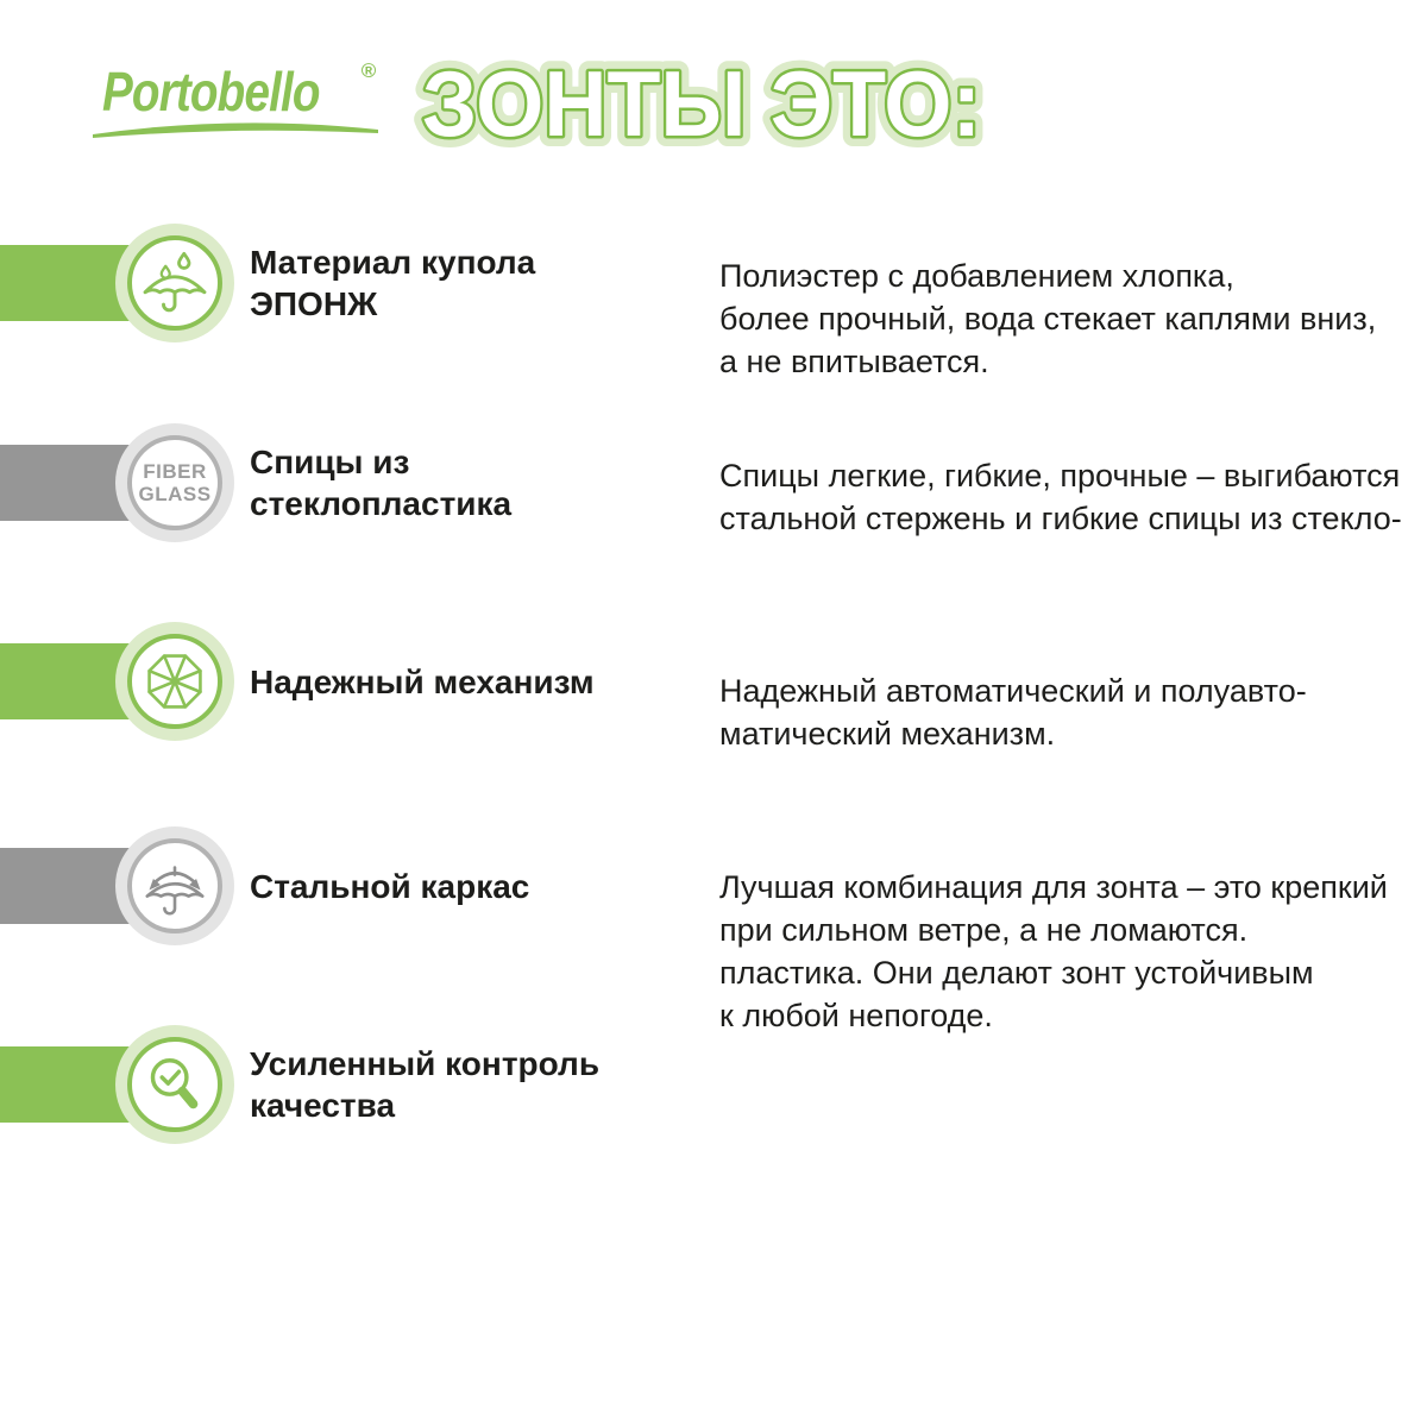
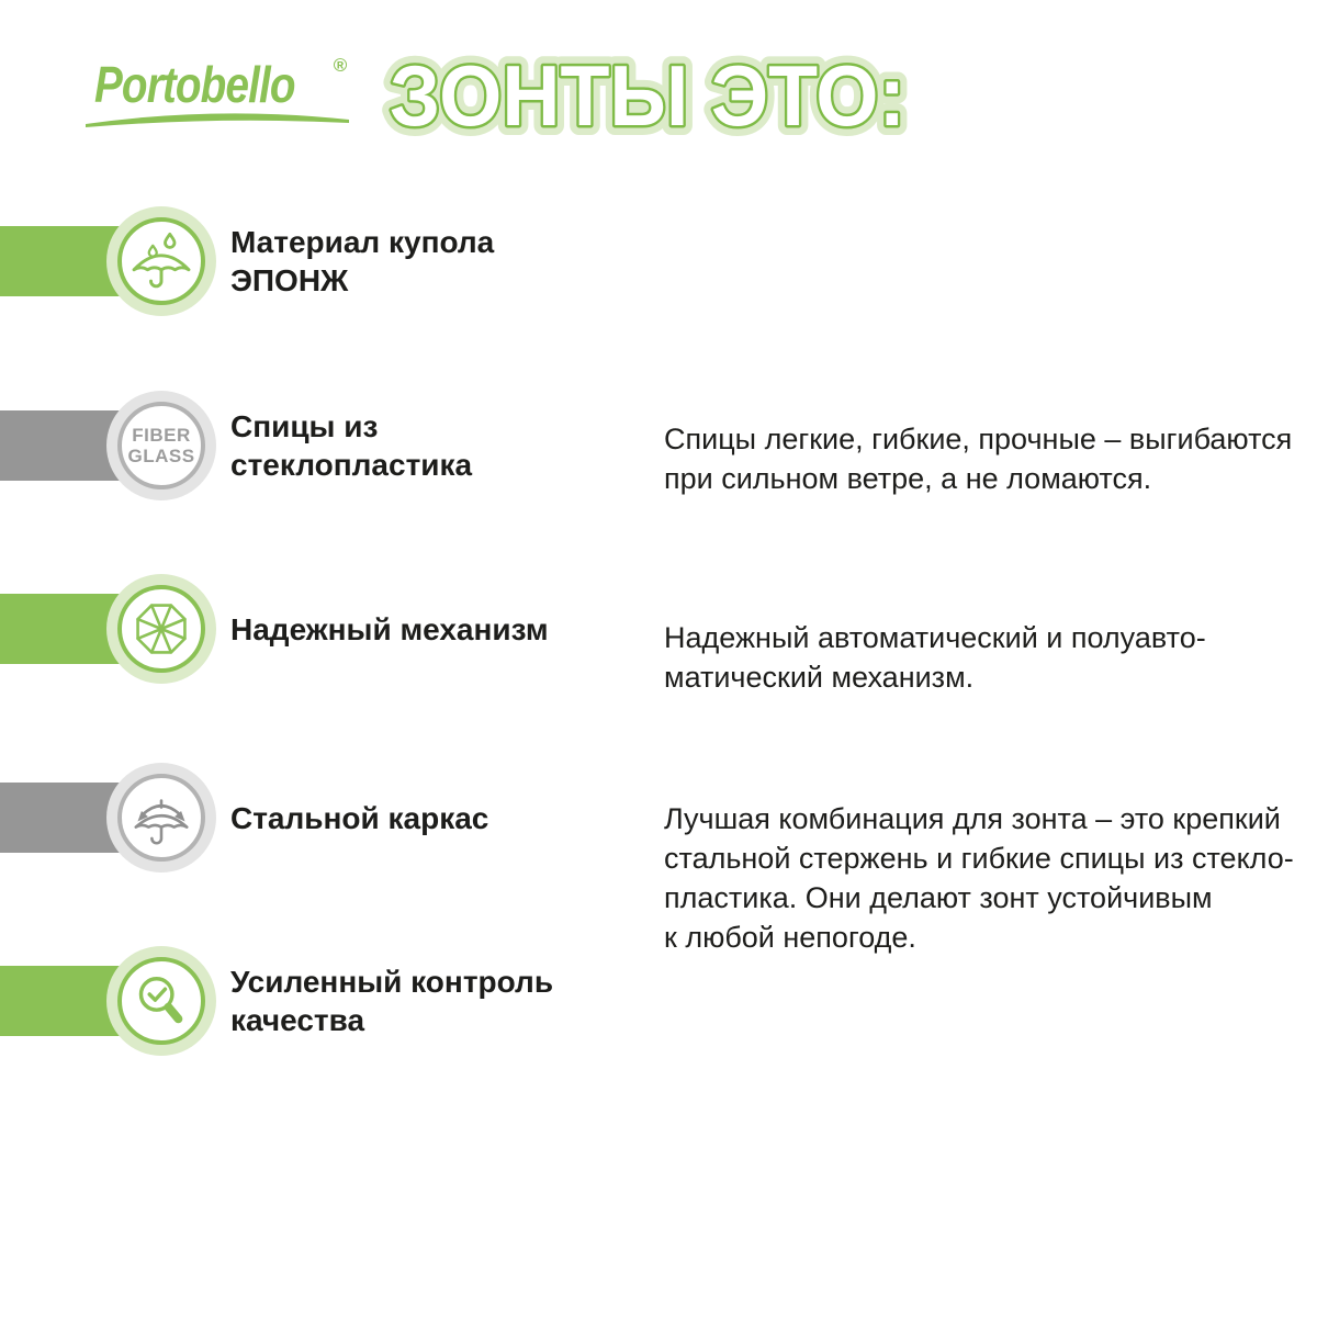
  Portobello ®
  ЗОНТЫ ЭТО:
  Материал купола
  ЭПОНЖ
- Полиэстер с добавлением хлопка,
- более прочный, вода стекает каплями вниз,
- а не впитывается.
  FIBER
  GLASS
  Спицы из
  стеклопластика
  Спицы легкие, гибкие, прочные – выгибаются
- стальной стержень и гибкие спицы из стекло-
+ при сильном ветре, а не ломаются.
  Надежный механизм
  Надежный автоматический и полуавто-
  матический механизм.
  Стальной каркас
  Лучшая комбинация для зонта – это крепкий
- при сильном ветре, а не ломаются.
+ стальной стержень и гибкие спицы из стекло-
  пластика. Они делают зонт устойчивым
  к любой непогоде.
  Усиленный контроль
  качества
